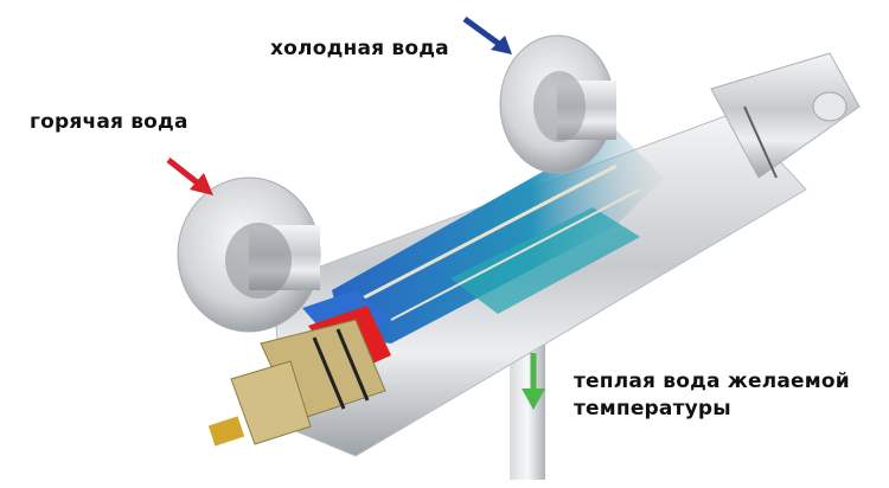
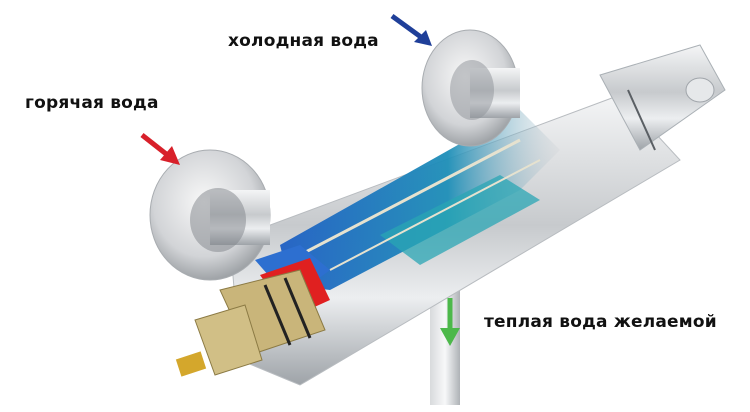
  холодная вода
  горячая вода
  теплая вода желаемой
- температуры
